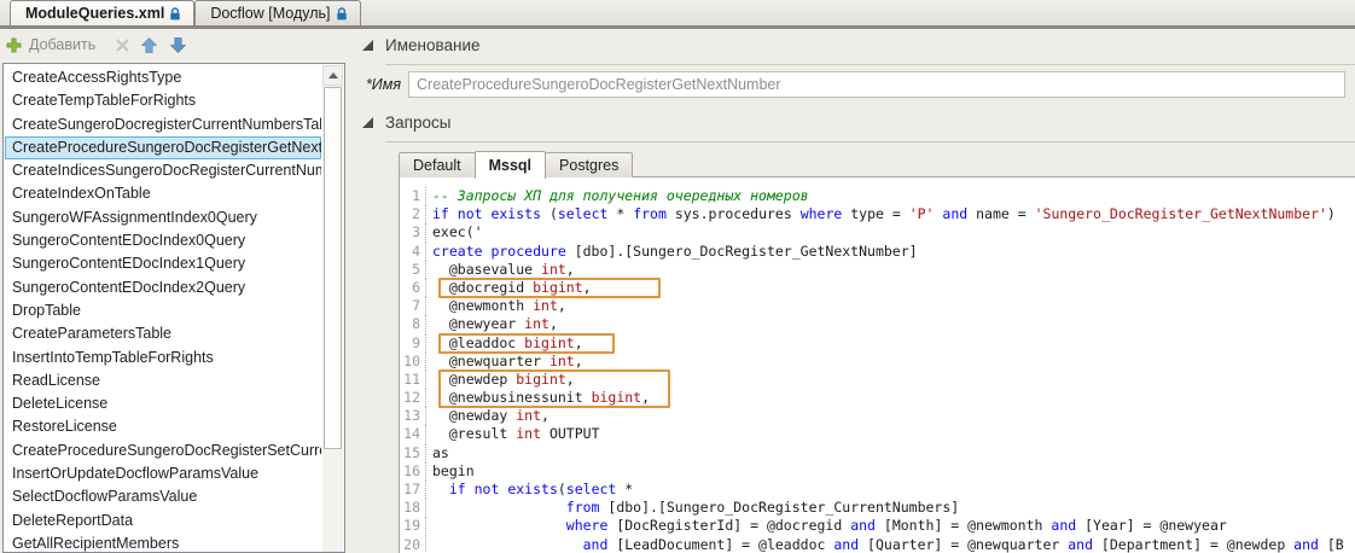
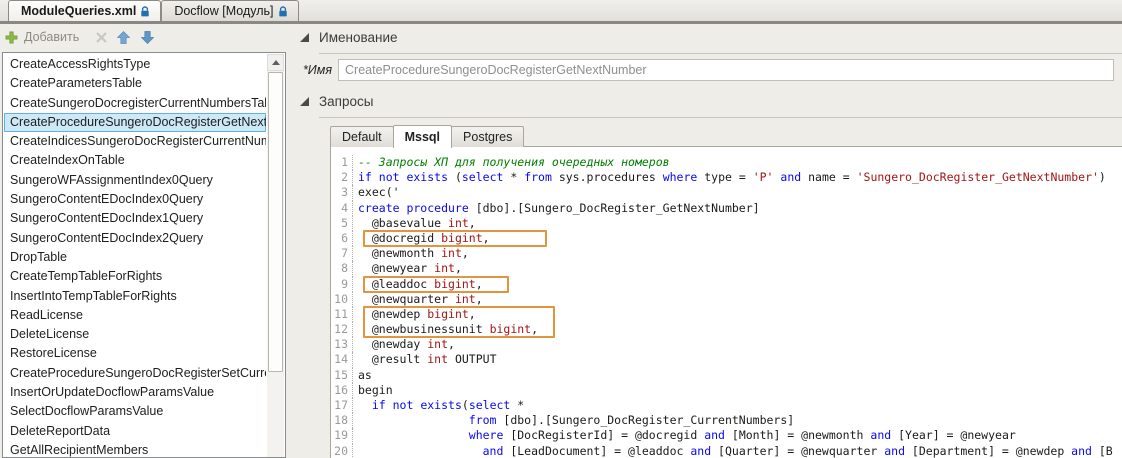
  ModuleQueries.xml
  Docflow [Модуль]
  Добавить
  CreateAccessRightsType
- CreateTempTableForRights
+ CreateParametersTable
  CreateSungeroDocregisterCurrentNumbersTa
  CreateProcedureSungeroDocRegisterGetNext
  CreateIndicesSungeroDocRegisterCurrentNu
  CreateIndexOnTable
  SungeroWFAssignmentIndex0Query
  SungeroContentEDocIndex0Query
  SungeroContentEDocIndex1Query
  SungeroContentEDocIndex2Query
  DropTable
- CreateParametersTable
+ CreateTempTableForRights
  InsertIntoTempTableForRights
  ReadLicense
  DeleteLicense
  RestoreLicense
  CreateProcedureSungeroDocRegisterSetCurr
  InsertOrUpdateDocflowParamsValue
  SelectDocflowParamsValue
  DeleteReportData
  GetAllRecipientMembers
  Именование
  *Имя
  CreateProcedureSungeroDocRegisterGetNextNumber
  Запросы
  Default
  Mssql
  Postgres
  1
  -- Запросы ХП для получения очередных номеров
  2
  if not exists
  (
  select
  *
  from
  sys.procedures
  where
  type =
  'P'
  and
  name =
  'Sungero_DocRegister_GetNextNumber'
  )
  3
  exec('
  4
  create procedure
  [dbo].[Sungero_DocRegister_GetNextNumber]
  5
  @basevalue
  int
  ,
  6
  @docregid
  bigint
  ,
  7
  @newmonth
  int
  ,
  8
  @newyear
  int
  ,
  9
  @leaddoc
  bigint
  ,
  10
  @newquarter
  int
  ,
  11
  @newdep
  bigint
  ,
  12
  @newbusinessunit
  bigint
  ,
  13
  @newday
  int
  ,
  14
  @result
  int
  OUTPUT
  15
  as
  16
  begin
  17
  if not exists
  (
  select
  *
  18
  from
  [dbo].[Sungero_DocRegister_CurrentNumbers]
  19
  where
  [DocRegisterId] = @docregid
  and
  [Month] = @newmonth
  and
  [Year] = @newyear
  20
  and
  [LeadDocument] = @leaddoc
  and
  [Quarter] = @newquarter
  and
  [Department] = @newdep
  and
  [B
